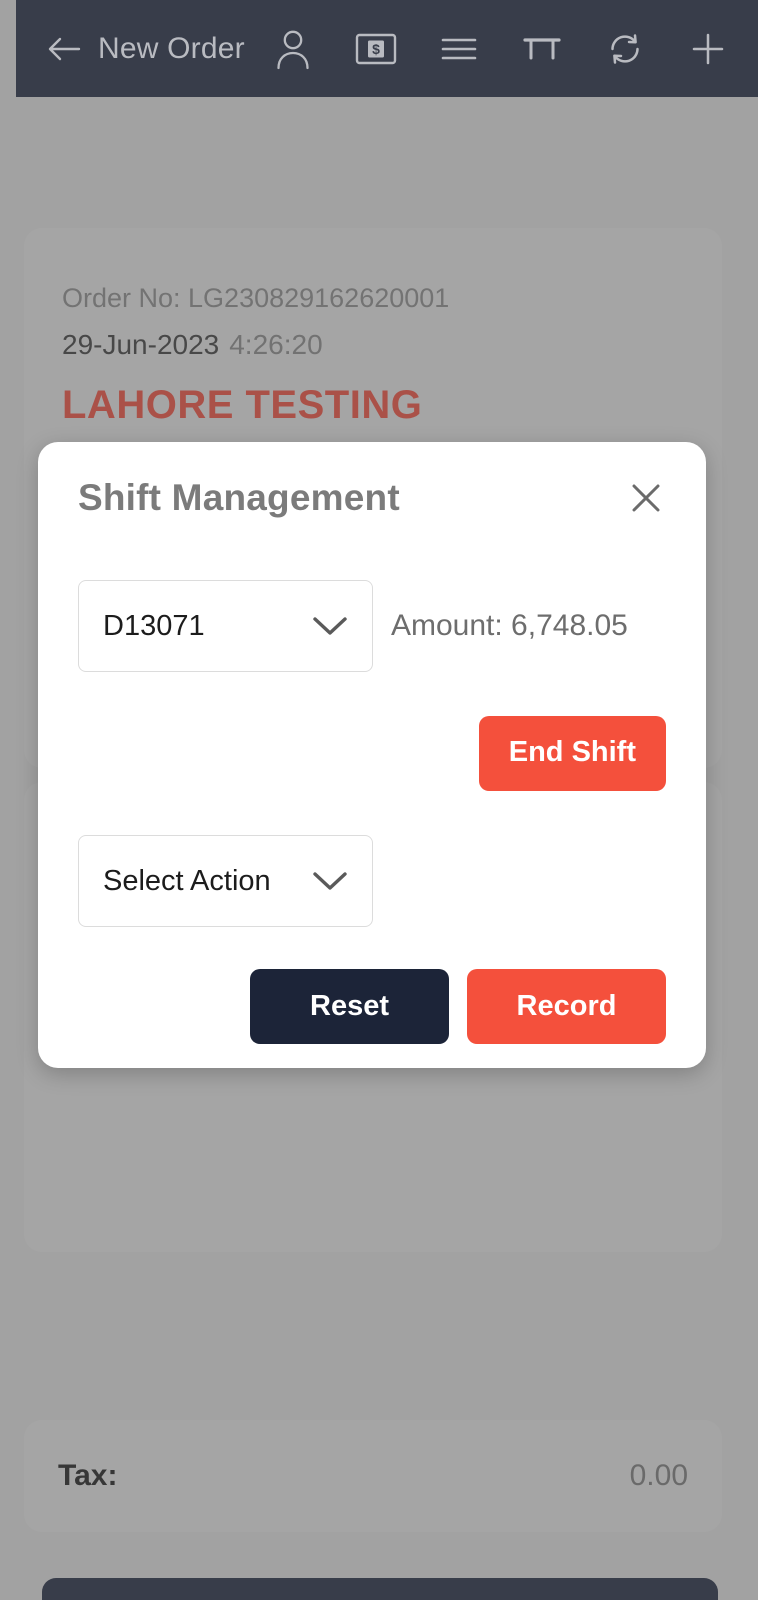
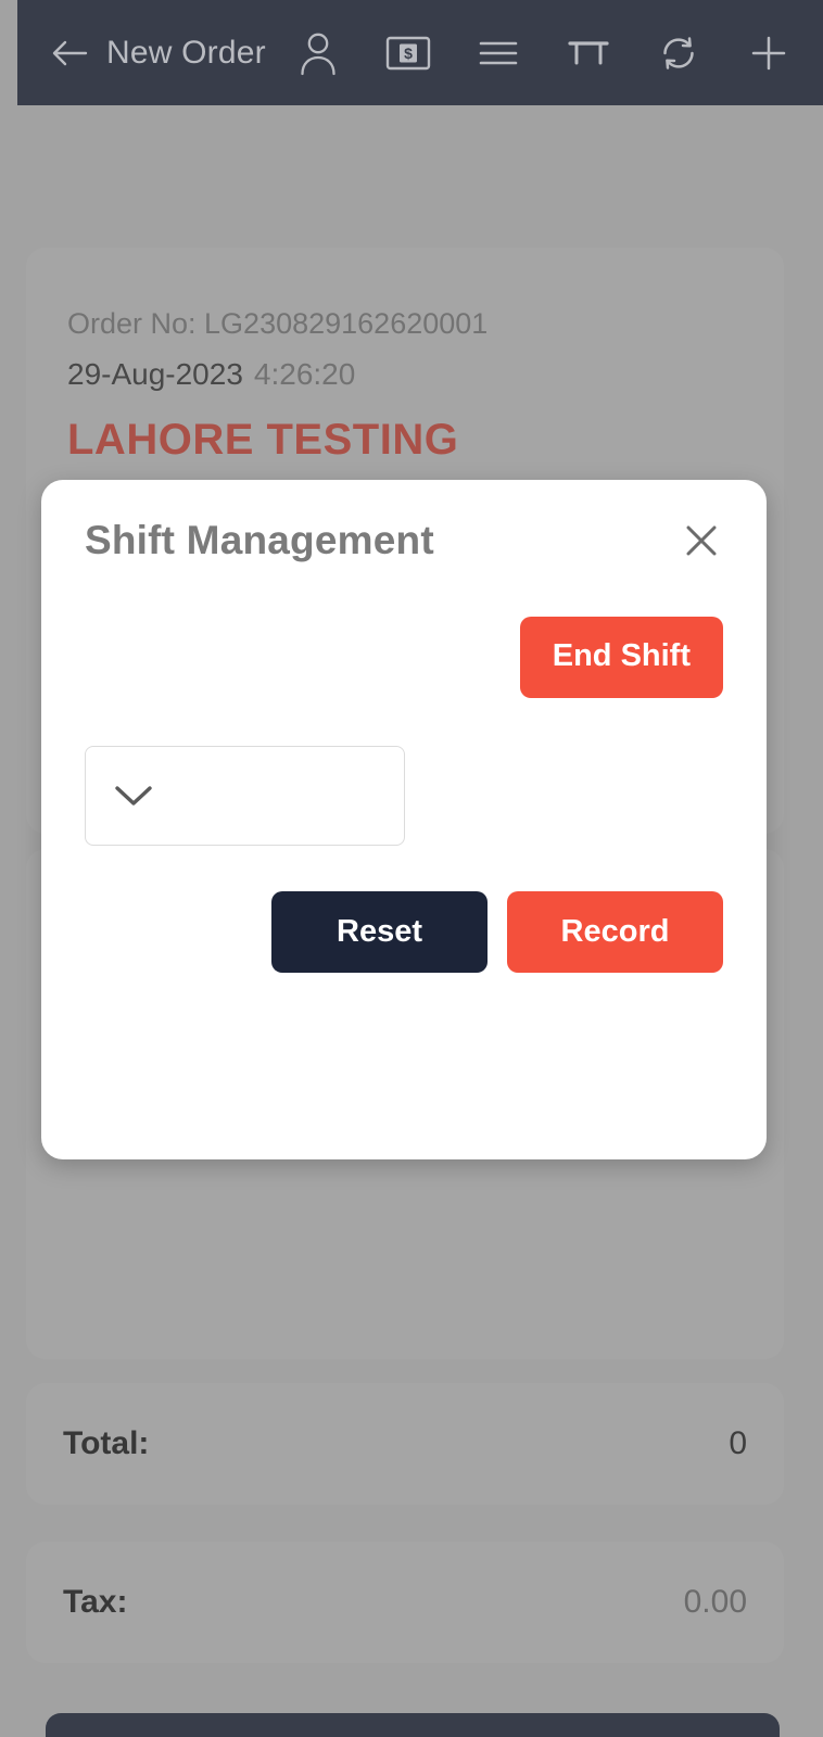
  New Order
  $
  Order No: LG230829162620001
- 29-Jun-2023 4:26:20
+ 29-Aug-2023 4:26:20
  LAHORE TESTING
+ Total:
+ 0
  Tax:
  0.00
  Shift Management
- D13071
- Amount: 6,748.05
  End Shift
- Select Action
  Reset
  Record
